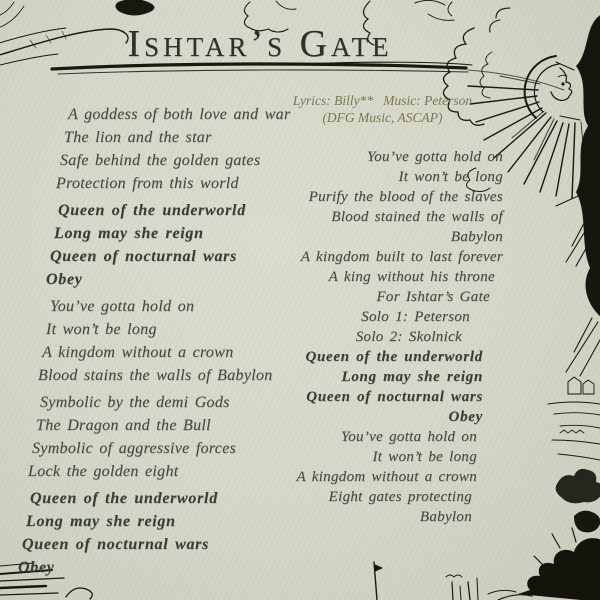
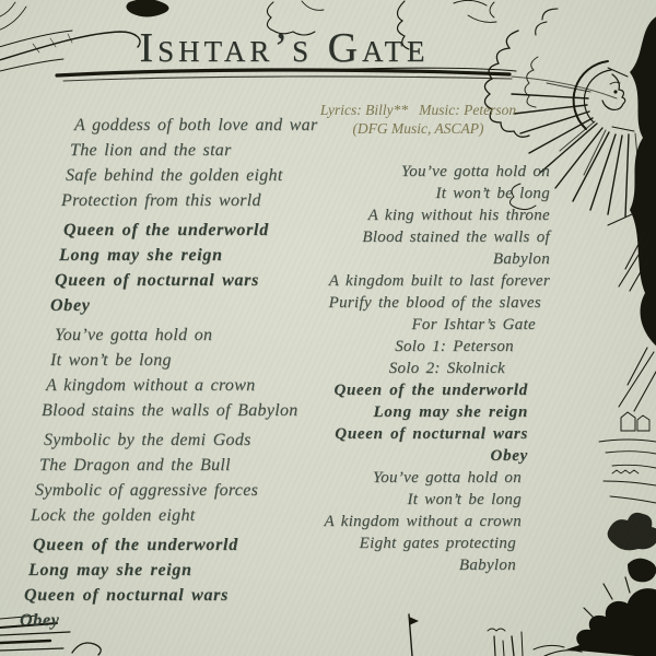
  Ishtar’s Gate
  Lyrics: Billy** Music: Peterson
  (DFG Music, ASCAP)
  A goddess of both love and war
  The lion and the star
- Safe behind the golden gates
+ Safe behind the golden eight
  Protection from this world
  Queen of the underworld
  Long may she reign
  Queen of nocturnal wars
  Obey
  You’ve gotta hold on
  It won’t be long
  A kingdom without a crown
  Blood stains the walls of Babylon
  Symbolic by the demi Gods
  The Dragon and the Bull
  Symbolic of aggressive forces
  Lock the golden eight
  Queen of the underworld
  Long may she reign
  Queen of nocturnal wars
  Obey
  You’ve gotta hold on
  It won’t be long
- Purify the blood of the slaves
+ A king without his throne
  Blood stained the walls of Babylon
  A kingdom built to last forever
- A king without his throne
+ Purify the blood of the slaves
  For Ishtar’s Gate
  Solo 1: Peterson
  Solo 2: Skolnick
  Queen of the underworld
  Long may she reign
  Queen of nocturnal wars
  Obey
  You’ve gotta hold on
  It won’t be long
  A kingdom without a crown
  Eight gates protecting Babylon
